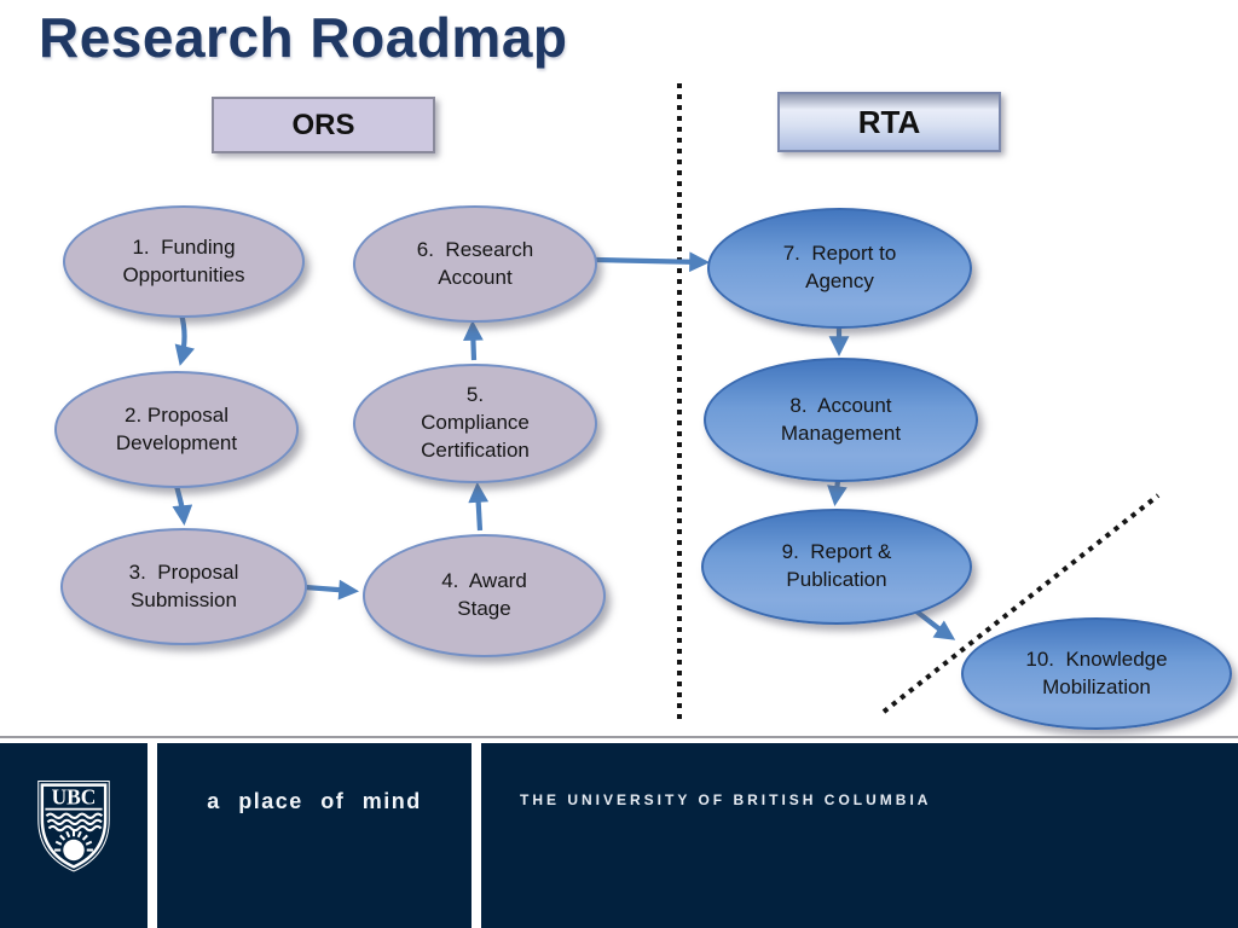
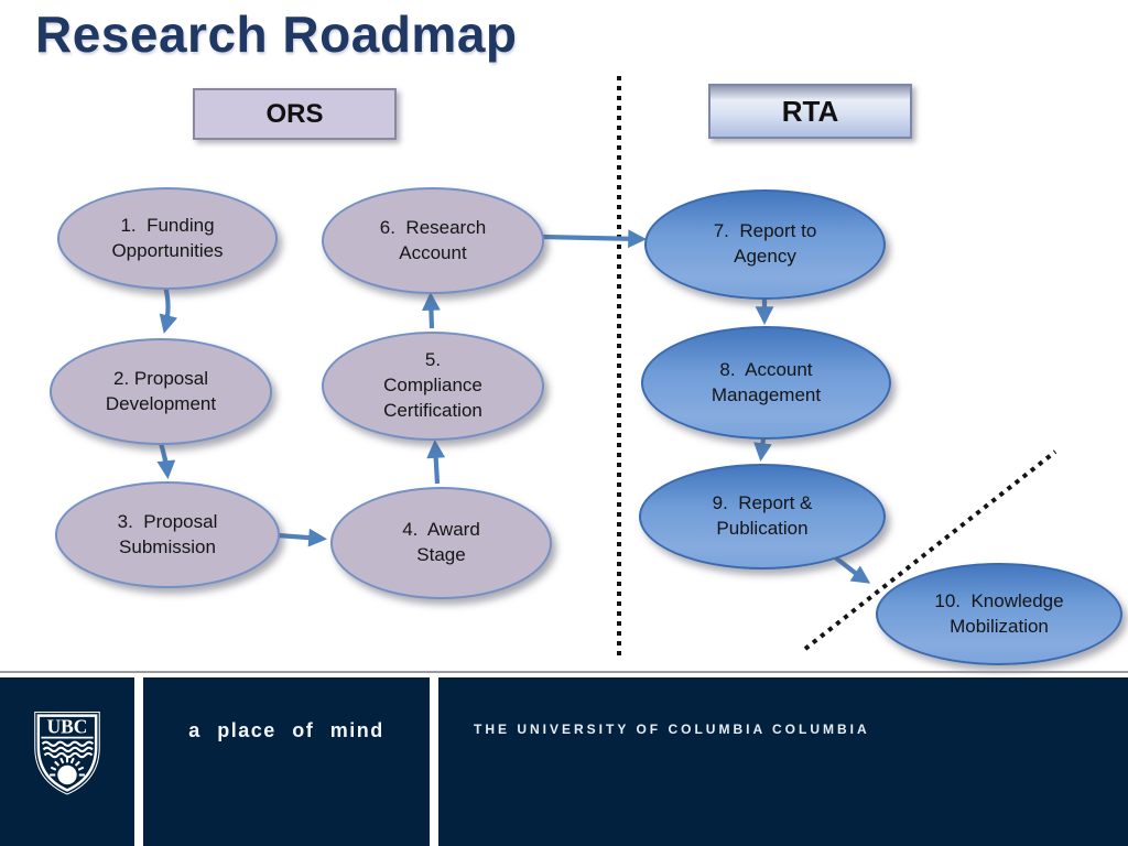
  Research Roadmap
  ORS
  RTA
  1. Funding
  Opportunities
  2. Proposal
  Development
  3. Proposal
  Submission
  4. Award
  Stage
  5.
  Compliance
  Certification
  6. Research
  Account
  7. Report to
  Agency
  8. Account
  Management
  9. Report &
  Publication
  10. Knowledge
  Mobilization
  UBC
  a place of mind
- THE UNIVERSITY OF BRITISH COLUMBIA
+ THE UNIVERSITY OF COLUMBIA COLUMBIA
